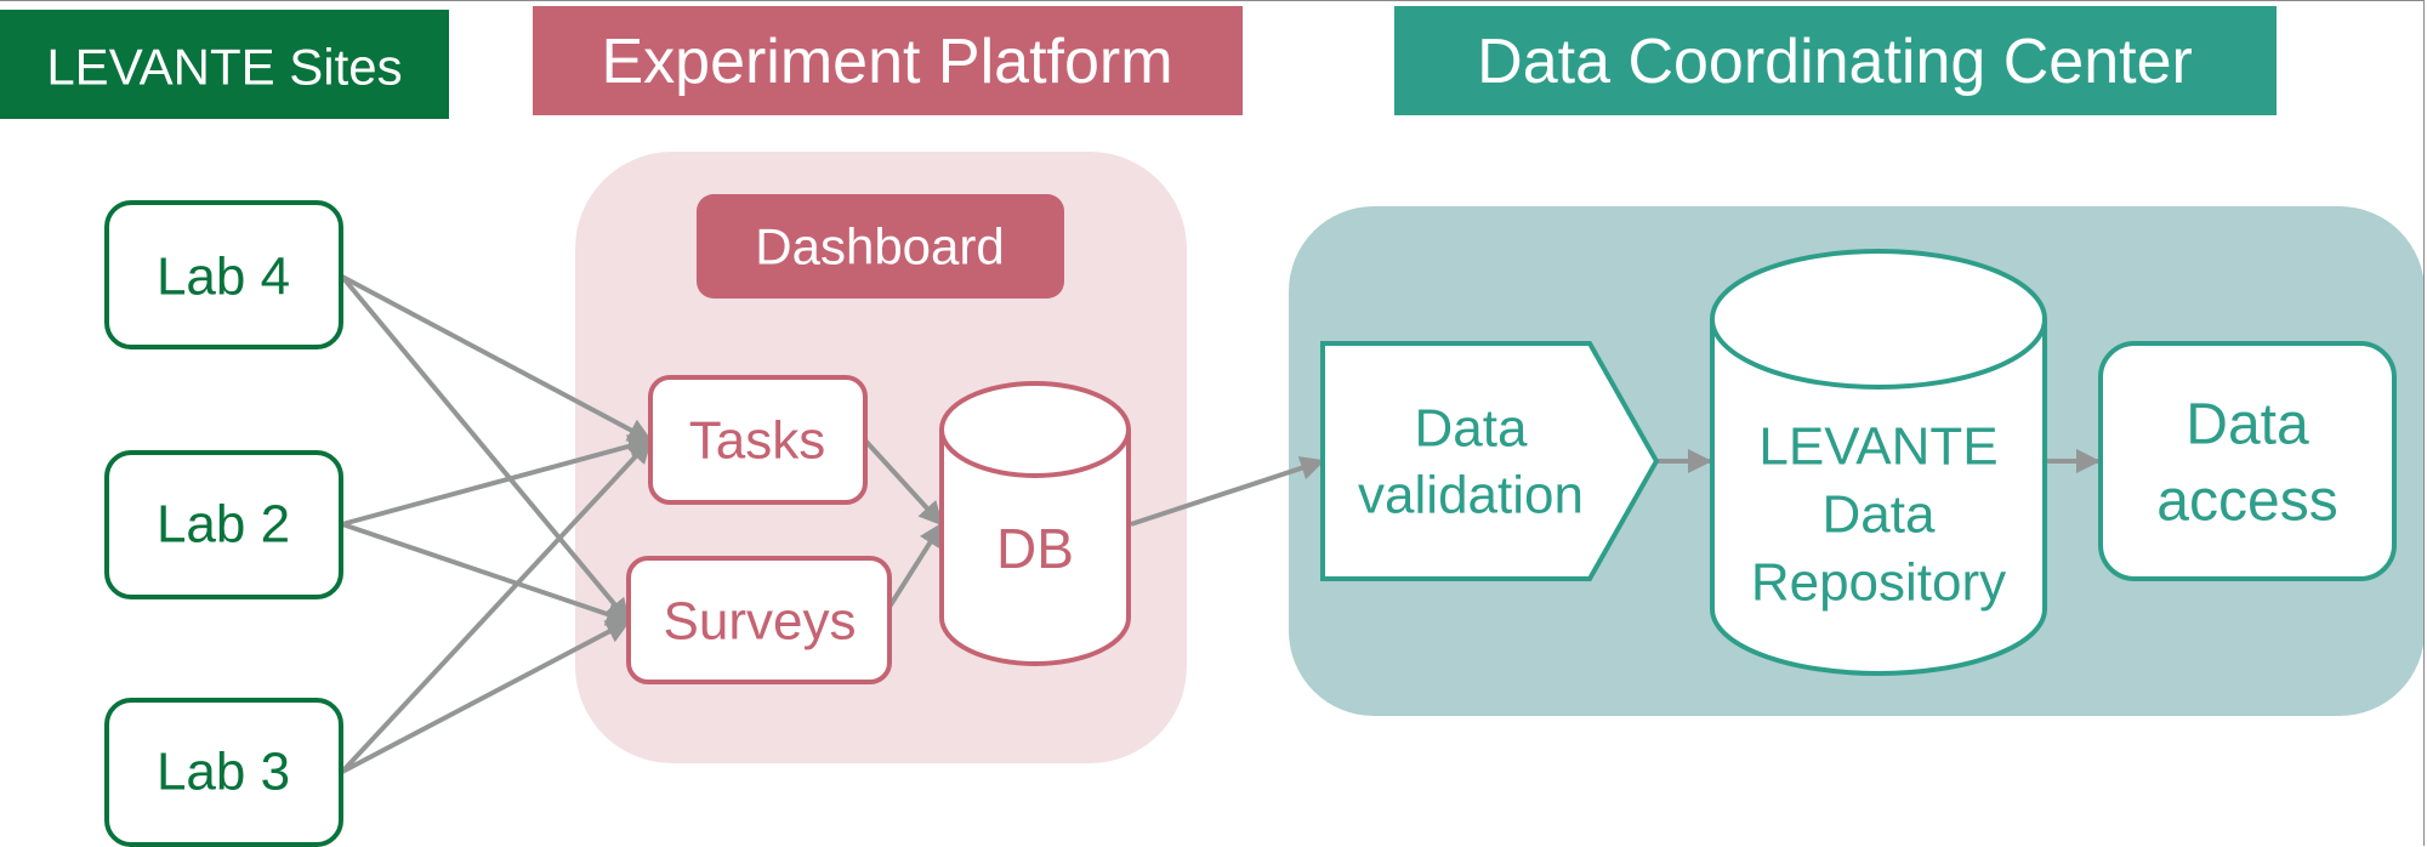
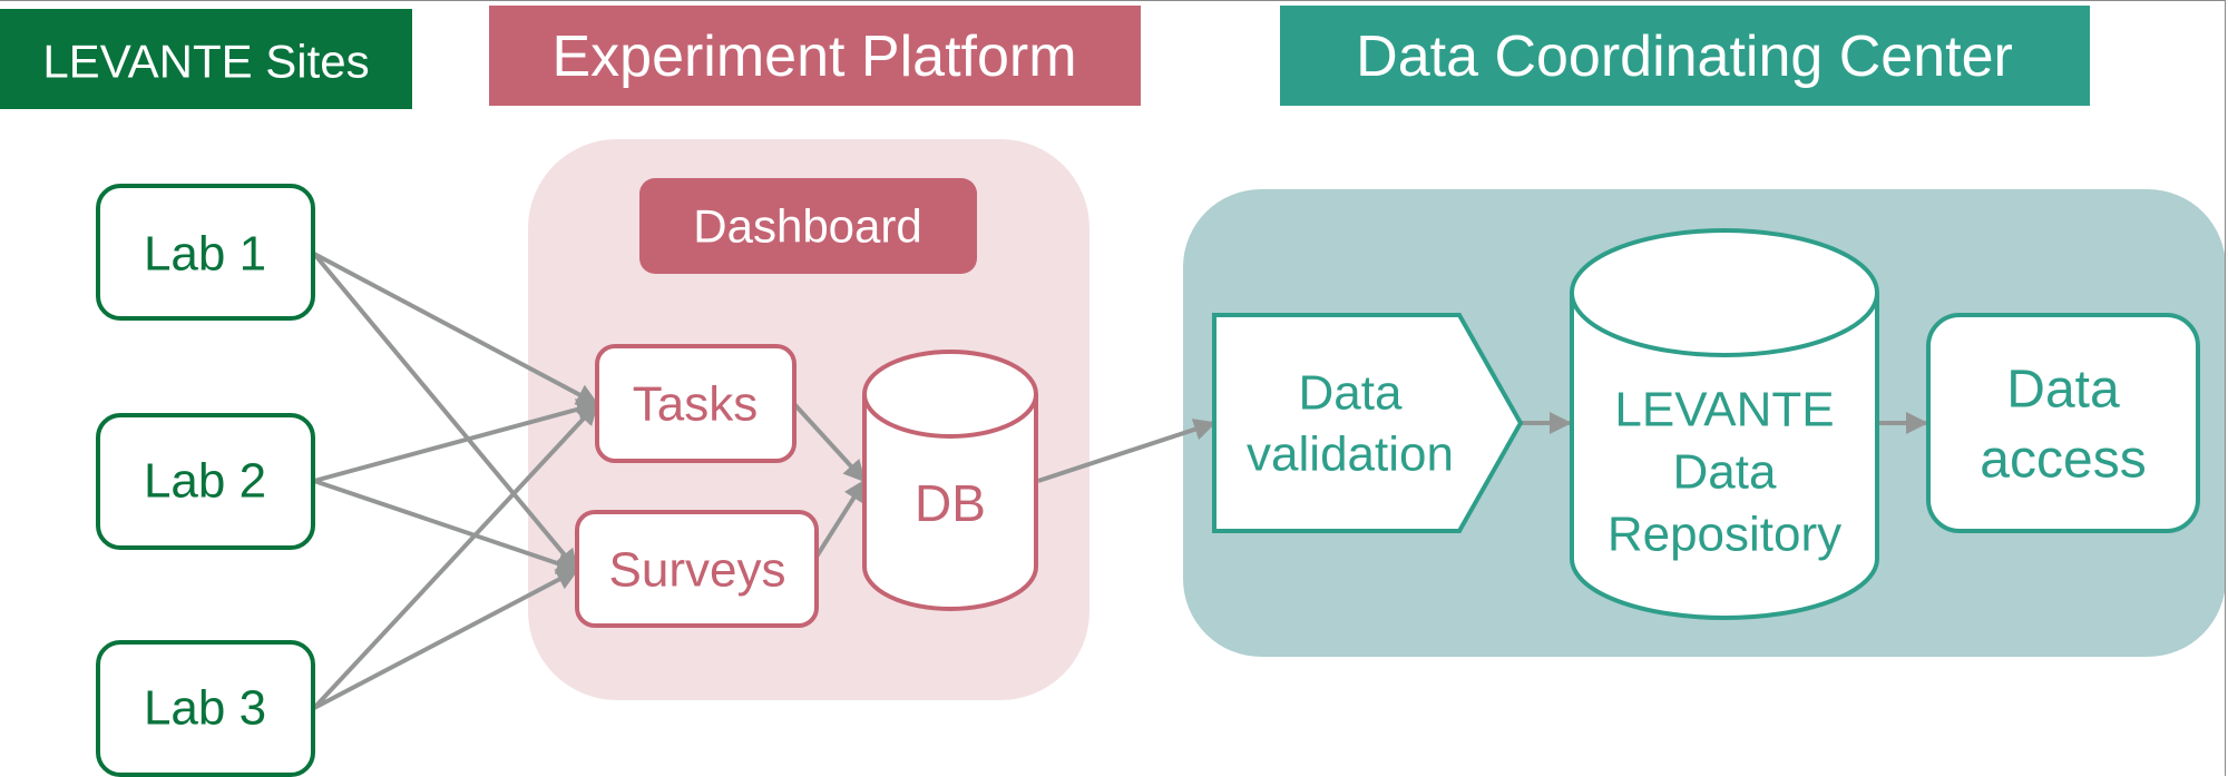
  LEVANTE Sites
  Experiment Platform
  Data Coordinating Center
- Lab 4
+ Lab 1
  Lab 2
  Lab 3
  Dashboard
  Tasks
  Surveys
  DB
  Data
  validation
  LEVANTE
  Data
  Repository
  Data
  access
